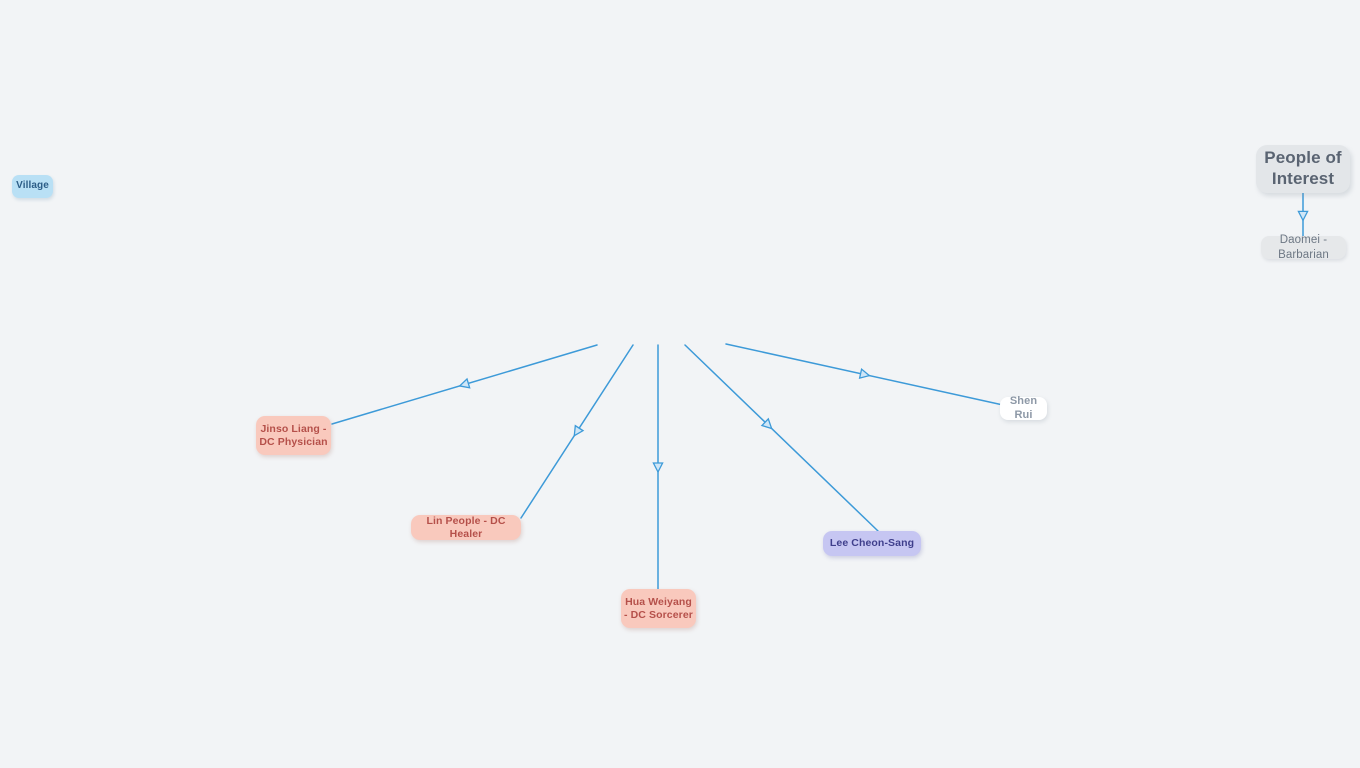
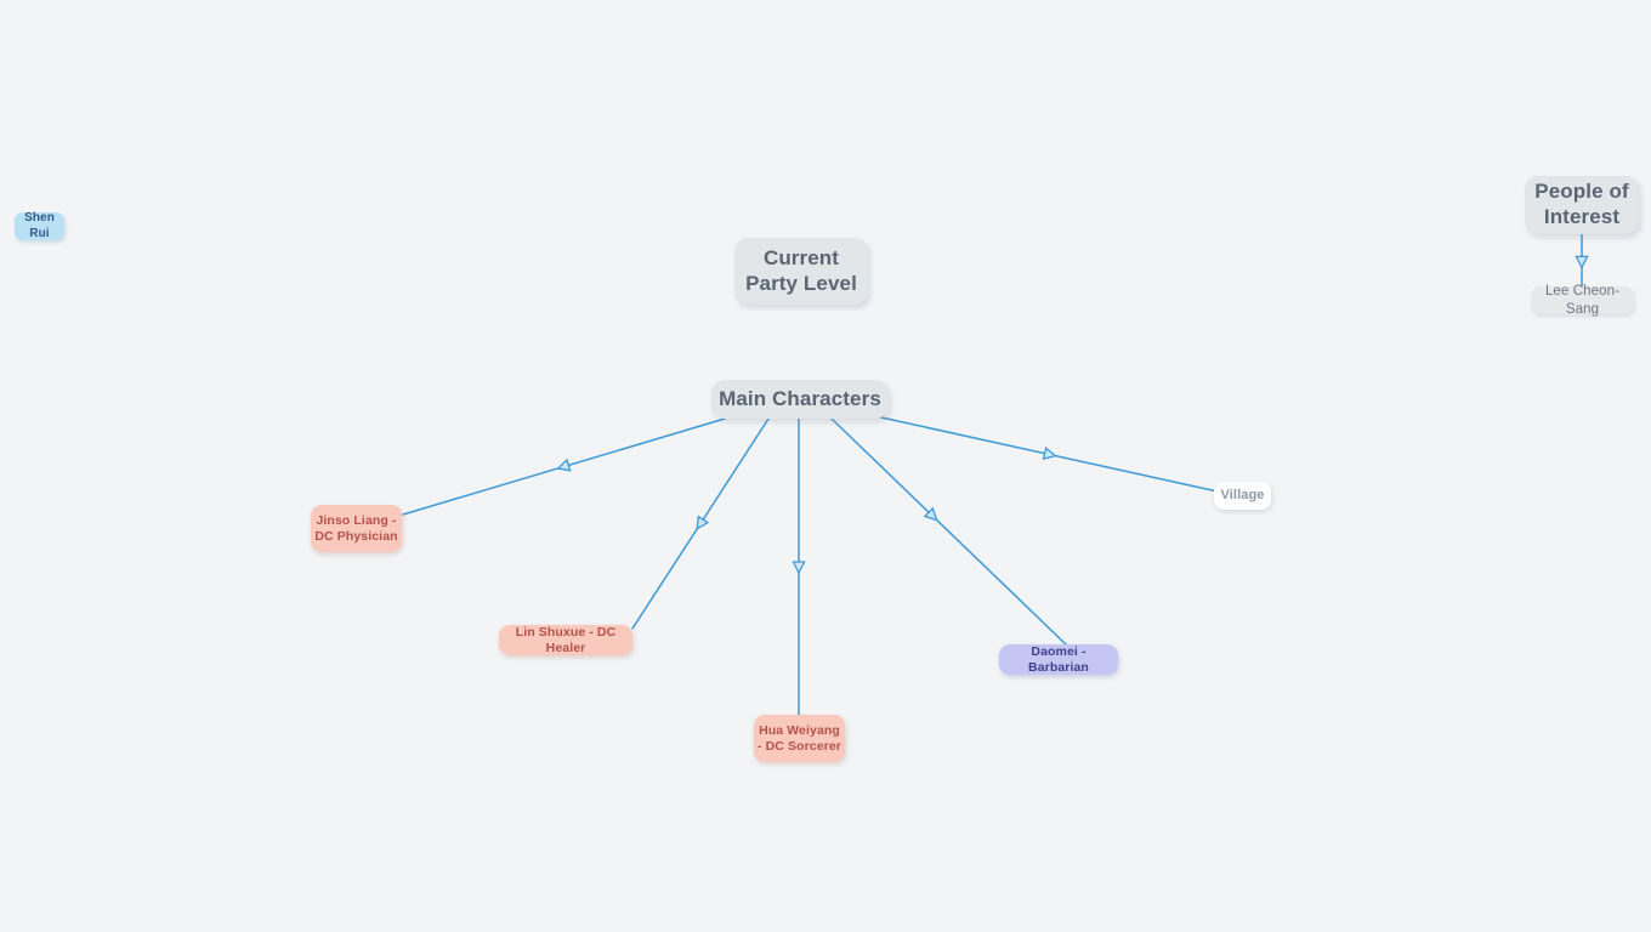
- Village
+ Shen Rui
+ Current
+ Party Level
+ Main Characters
  Jinso Liang -
  DC Physician
- Lin People - DC Healer
+ Lin Shuxue - DC Healer
  Hua Weiyang
  - DC Sorcerer
- Lee Cheon-Sang
+ Daomei - Barbarian
- Shen Rui
+ Village
  People of
  Interest
- Daomei - Barbarian
+ Lee Cheon-Sang
